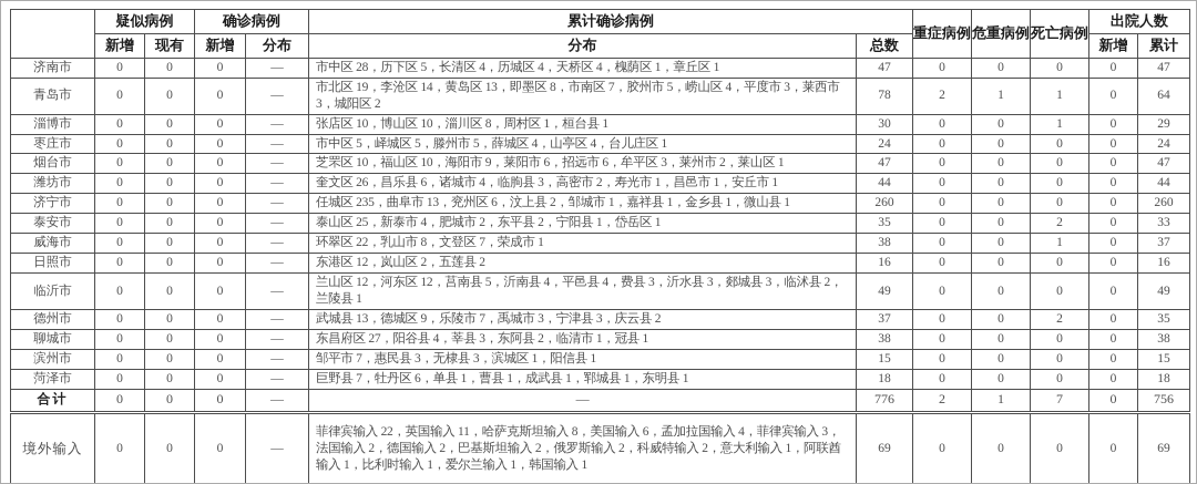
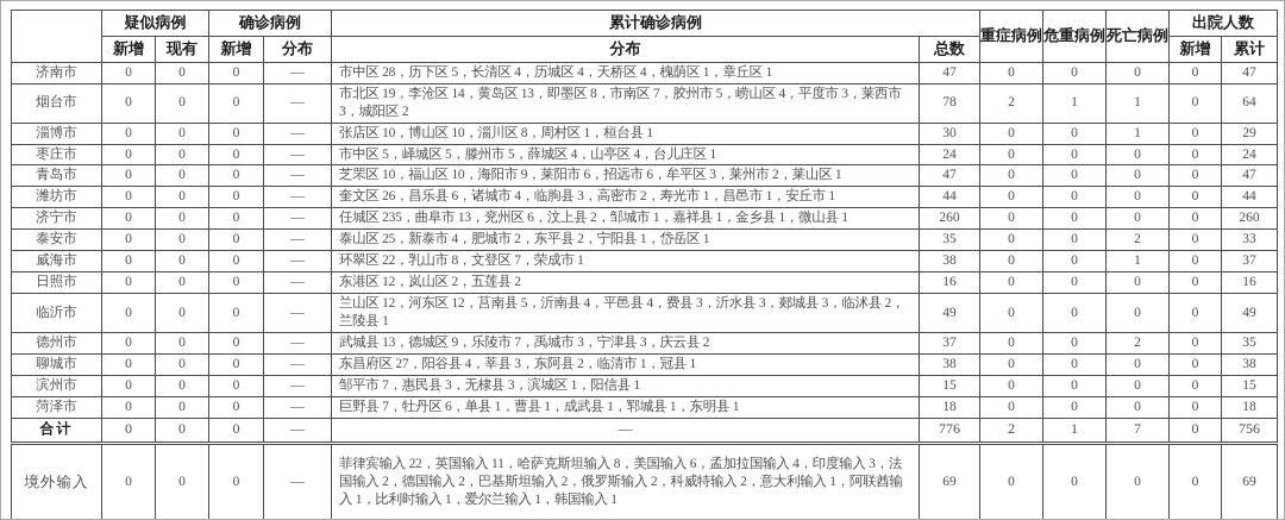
  	疑似病例	确诊病例	累计确诊病例	重症病例	危重病例	死亡病例	出院人数
  新增	现有	新增	分布	分布	总数	新增	累计
  济南市	0	0	0	—	市中区 28，历下区 5，长清区 4，历城区 4，天桥区 4，槐荫区 1，章丘区 1	47	0	0	0	0	47
- 青岛市	0	0	0	—	市北区 19，李沧区 14，黄岛区 13，即墨区 8，市南区 7，胶州市 5，崂山区 4，平度市 3，莱西市 3，城阳区 2	78	2	1	1	0	64
+ 烟台市	0	0	0	—	市北区 19，李沧区 14，黄岛区 13，即墨区 8，市南区 7，胶州市 5，崂山区 4，平度市 3，莱西市 3，城阳区 2	78	2	1	1	0	64
  淄博市	0	0	0	—	张店区 10，博山区 10，淄川区 8，周村区 1，桓台县 1	30	0	0	1	0	29
  枣庄市	0	0	0	—	市中区 5，峄城区 5，滕州市 5，薛城区 4，山亭区 4，台儿庄区 1	24	0	0	0	0	24
- 烟台市	0	0	0	—	芝罘区 10，福山区 10，海阳市 9，莱阳市 6，招远市 6，牟平区 3，莱州市 2，莱山区 1	47	0	0	0	0	47
+ 青岛市	0	0	0	—	芝罘区 10，福山区 10，海阳市 9，莱阳市 6，招远市 6，牟平区 3，莱州市 2，莱山区 1	47	0	0	0	0	47
  潍坊市	0	0	0	—	奎文区 26，昌乐县 6，诸城市 4，临朐县 3，高密市 2，寿光市 1，昌邑市 1，安丘市 1	44	0	0	0	0	44
  济宁市	0	0	0	—	任城区 235，曲阜市 13，兖州区 6，汶上县 2，邹城市 1，嘉祥县 1，金乡县 1，微山县 1	260	0	0	0	0	260
  泰安市	0	0	0	—	泰山区 25，新泰市 4，肥城市 2，东平县 2，宁阳县 1，岱岳区 1	35	0	0	2	0	33
  威海市	0	0	0	—	环翠区 22，乳山市 8，文登区 7，荣成市 1	38	0	0	1	0	37
  日照市	0	0	0	—	东港区 12，岚山区 2，五莲县 2	16	0	0	0	0	16
  临沂市	0	0	0	—	兰山区 12，河东区 12，莒南县 5，沂南县 4，平邑县 4，费县 3，沂水县 3，郯城县 3，临沭县 2，兰陵县 1	49	0	0	0	0	49
  德州市	0	0	0	—	武城县 13，德城区 9，乐陵市 7，禹城市 3，宁津县 3，庆云县 2	37	0	0	2	0	35
  聊城市	0	0	0	—	东昌府区 27，阳谷县 4，莘县 3，东阿县 2，临清市 1，冠县 1	38	0	0	0	0	38
  滨州市	0	0	0	—	邹平市 7，惠民县 3，无棣县 3，滨城区 1，阳信县 1	15	0	0	0	0	15
  菏泽市	0	0	0	—	巨野县 7，牡丹区 6，单县 1，曹县 1，成武县 1，郓城县 1，东明县 1	18	0	0	0	0	18
  合计	0	0	0	—	—	776	2	1	7	0	756
- 境外输入	0	0	0	—	菲律宾输入 22，英国输入 11，哈萨克斯坦输入 8，美国输入 6，孟加拉国输入 4，菲律宾输入 3，法国输入 2，德国输入 2，巴基斯坦输入 2，俄罗斯输入 2，科威特输入 2，意大利输入 1，阿联酋输入 1，比利时输入 1，爱尔兰输入 1，韩国输入 1	69	0	0	0	0	69
+ 境外输入	0	0	0	—	菲律宾输入 22，英国输入 11，哈萨克斯坦输入 8，美国输入 6，孟加拉国输入 4，印度输入 3，法国输入 2，德国输入 2，巴基斯坦输入 2，俄罗斯输入 2，科威特输入 2，意大利输入 1，阿联酋输入 1，比利时输入 1，爱尔兰输入 1，韩国输入 1	69	0	0	0	0	69
